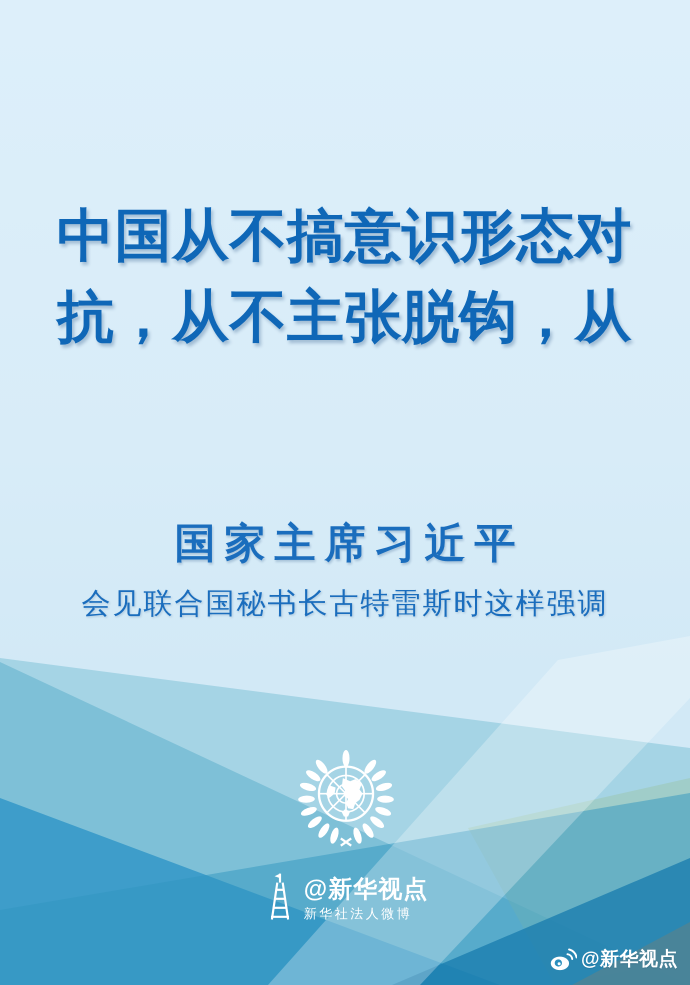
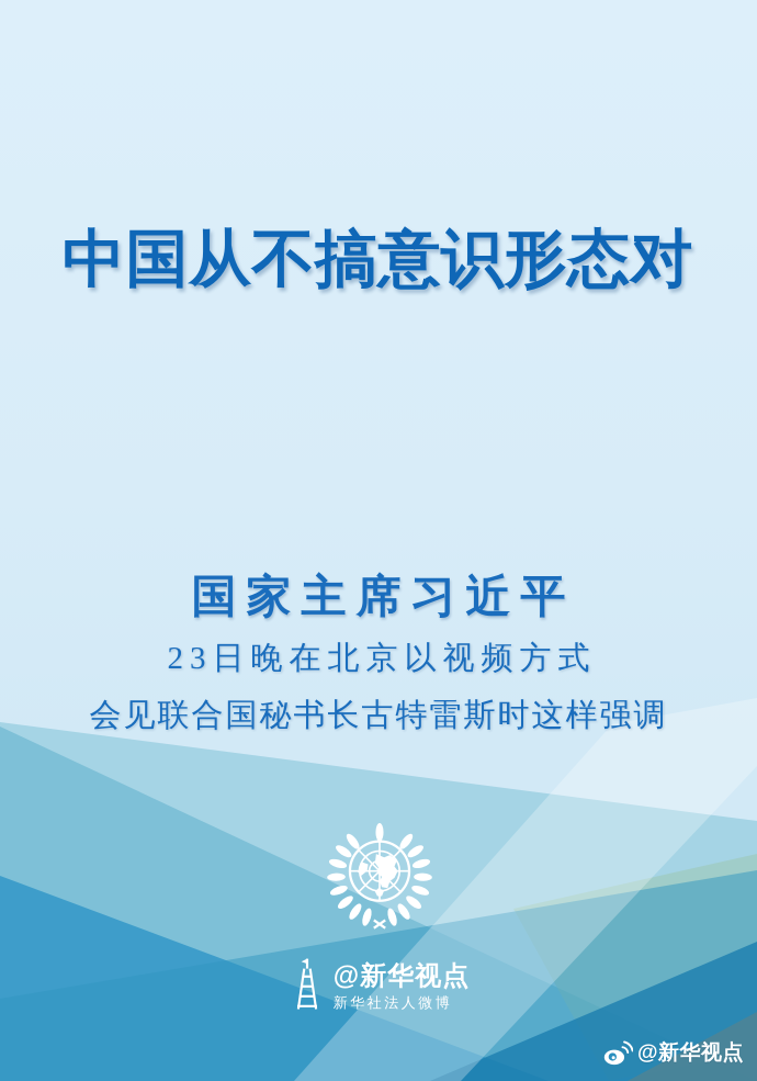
  中国从不搞意识形态对
- 抗，从不主张脱钩，从
  国家主席习近平
+ 23日晚在北京以视频方式
  会见联合国秘书长古特雷斯时这样强调
  @新华视点
  新华社法人微博
  @新华视点
